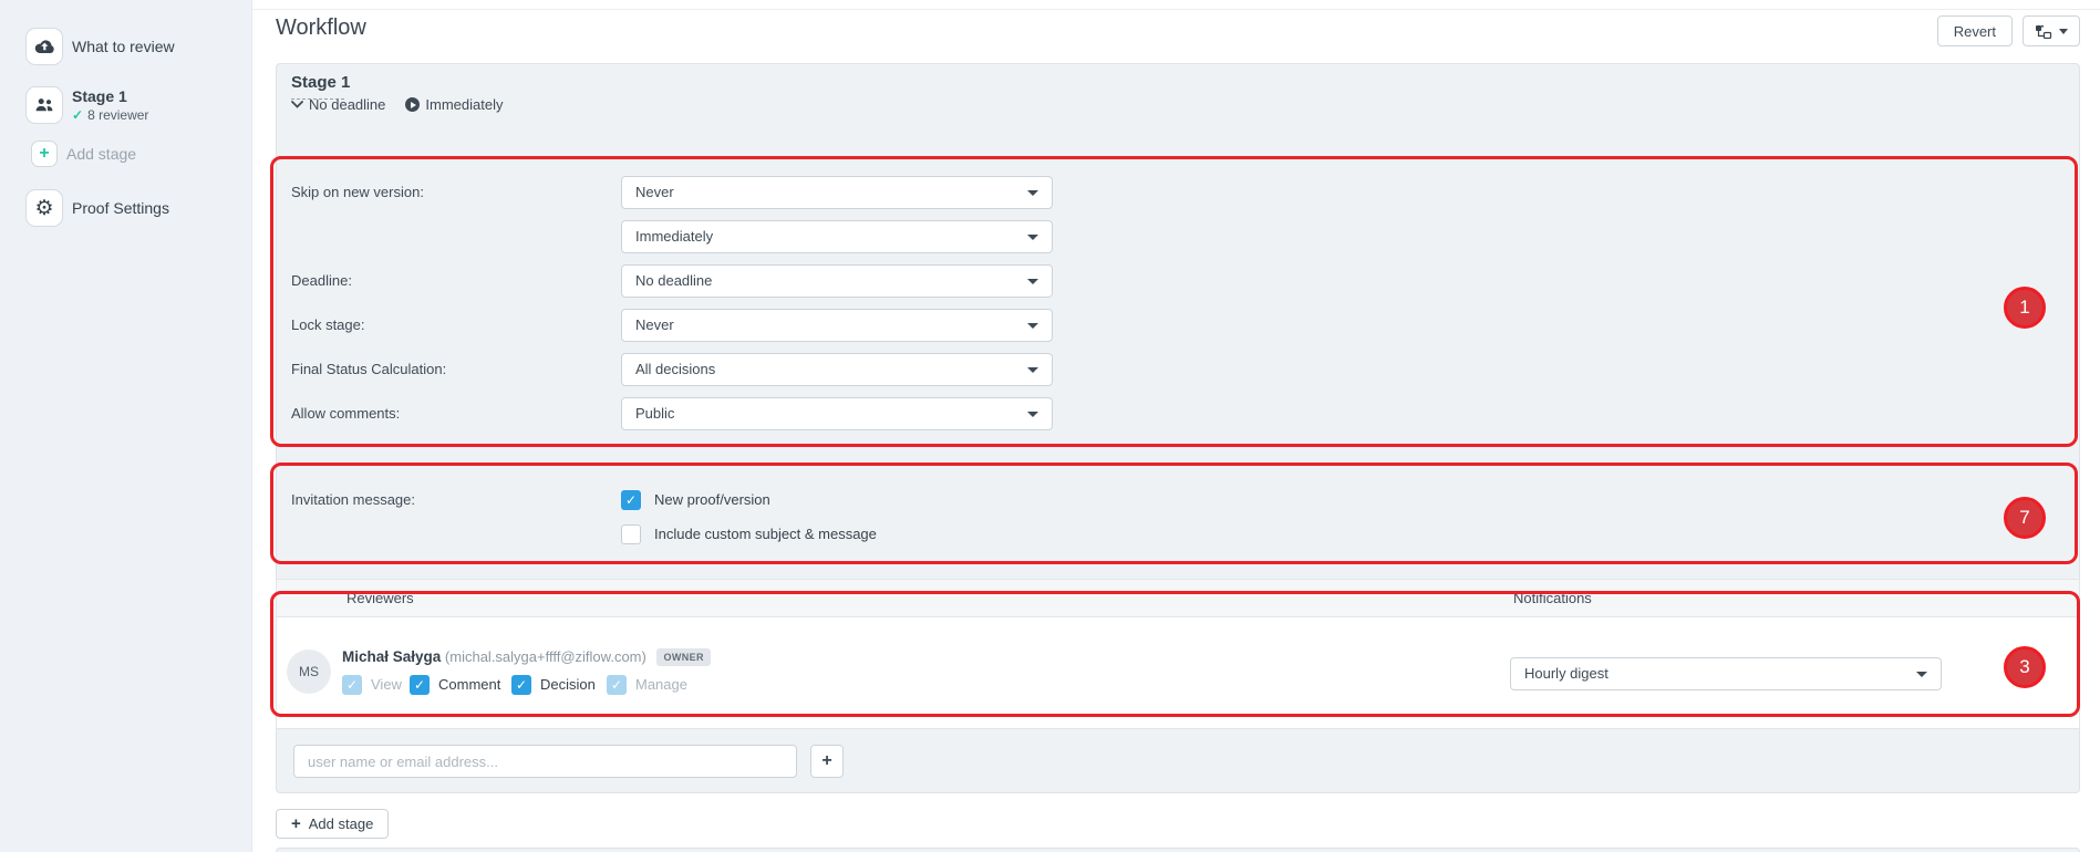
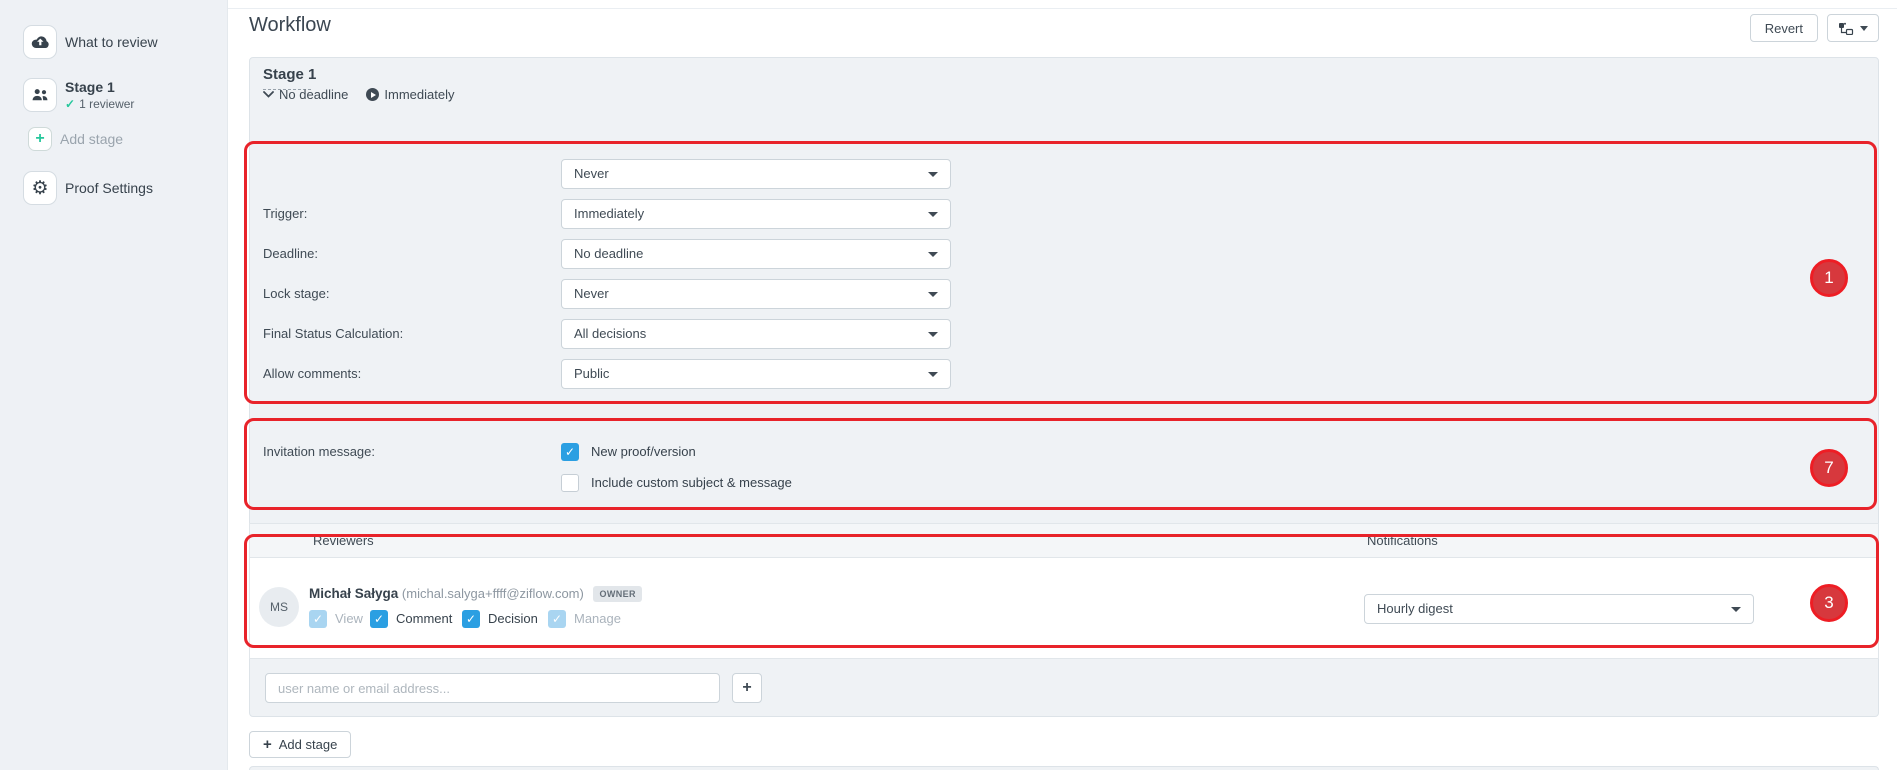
  What to review
  Stage 1
  ✓
- 8 reviewer
+ 1 reviewer
  +
  Add stage
  ⚙
  Proof Settings
  Workflow
  Revert
  Stage 1
  No deadline
  Immediately
- Skip on new version:
  Never
+ Trigger:
  Immediately
  Deadline:
  No deadline
  Lock stage:
  Never
  Final Status Calculation:
  All decisions
  Allow comments:
  Public
  Invitation message:
  ✓
  New proof/version
  Include custom subject & message
  Reviewers
  Notifications
  MS
  Michał Sałyga (michal.salyga+ffff@ziflow.com) OWNER
  ✓
  View
  ✓
  Comment
  ✓
  Decision
  ✓
  Manage
  Hourly digest
  user name or email address...
  +
  1
  7
  3
  +
  Add stage
